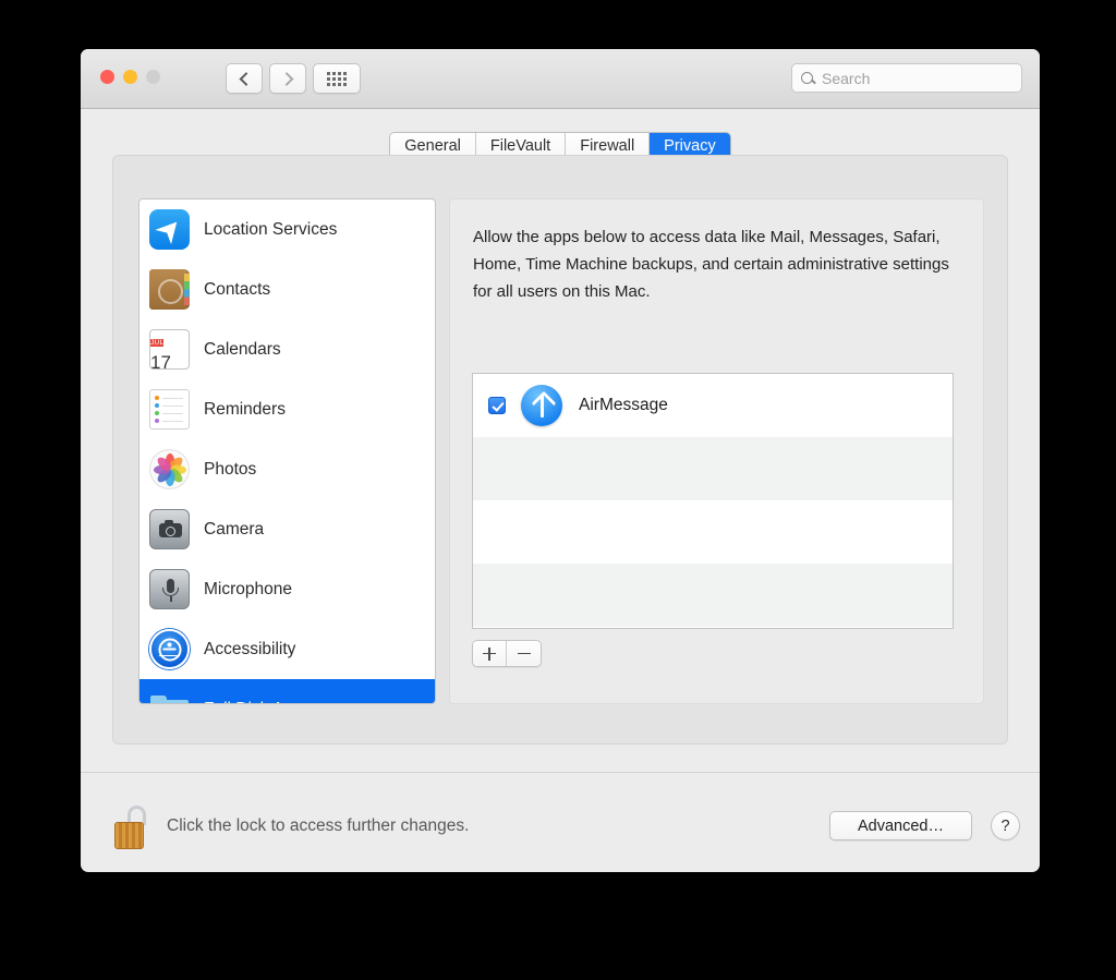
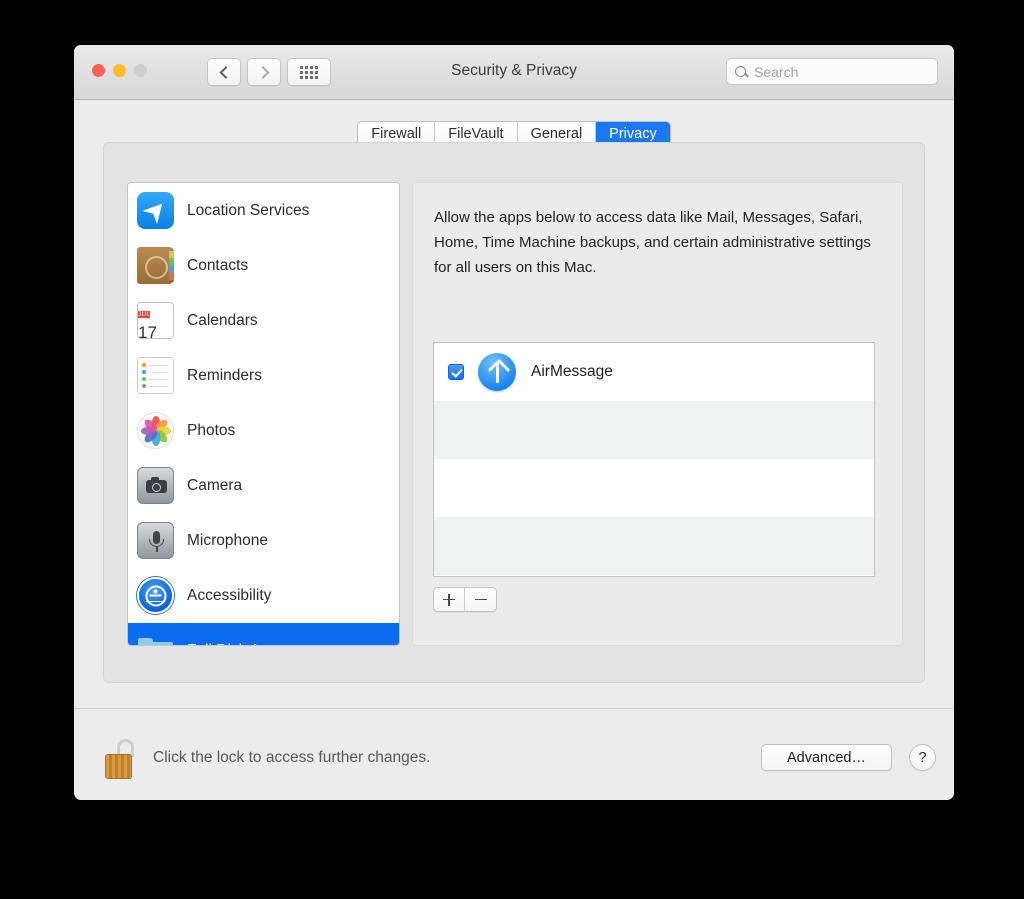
+ Security & Privacy
  Search
- General
+ Firewall
  FileVault
- Firewall
+ General
  Privacy
  Location Services
  Contacts
  Calendars
  Reminders
  Photos
  Camera
  Microphone
  Accessibility
  Allow the apps below to access data like Mail, Messages, Safari, Home, Time Machine backups, and certain administrative settings for all users on this Mac.
  AirMessage
  Click the lock to access further changes.
  Advanced…
  ?
